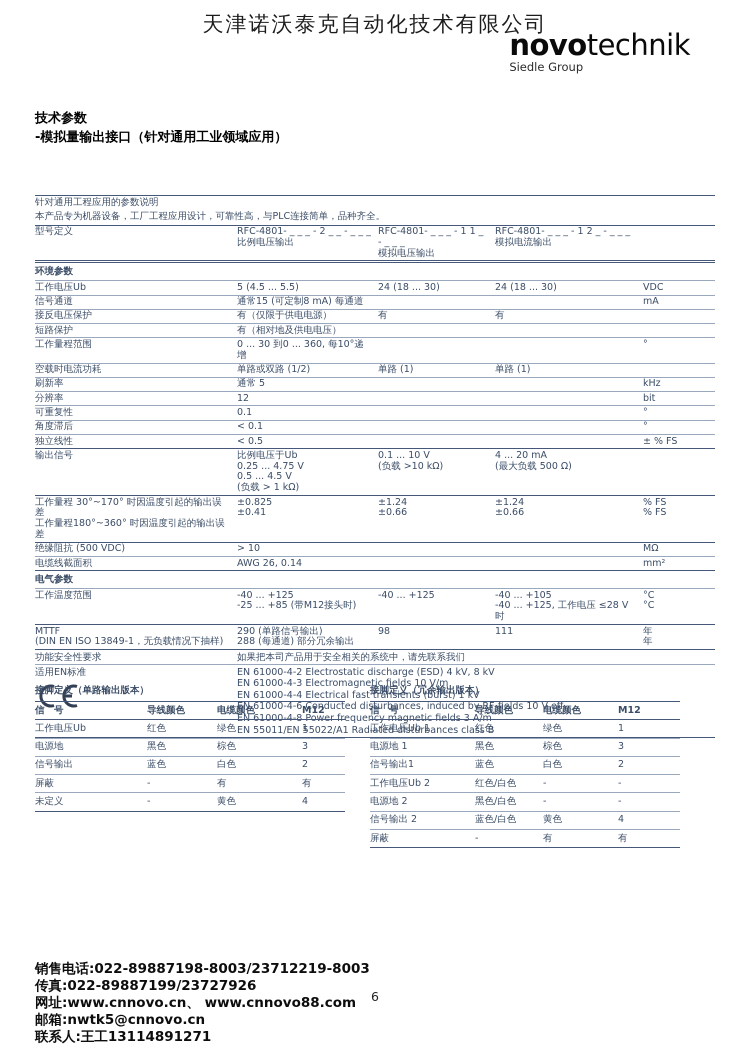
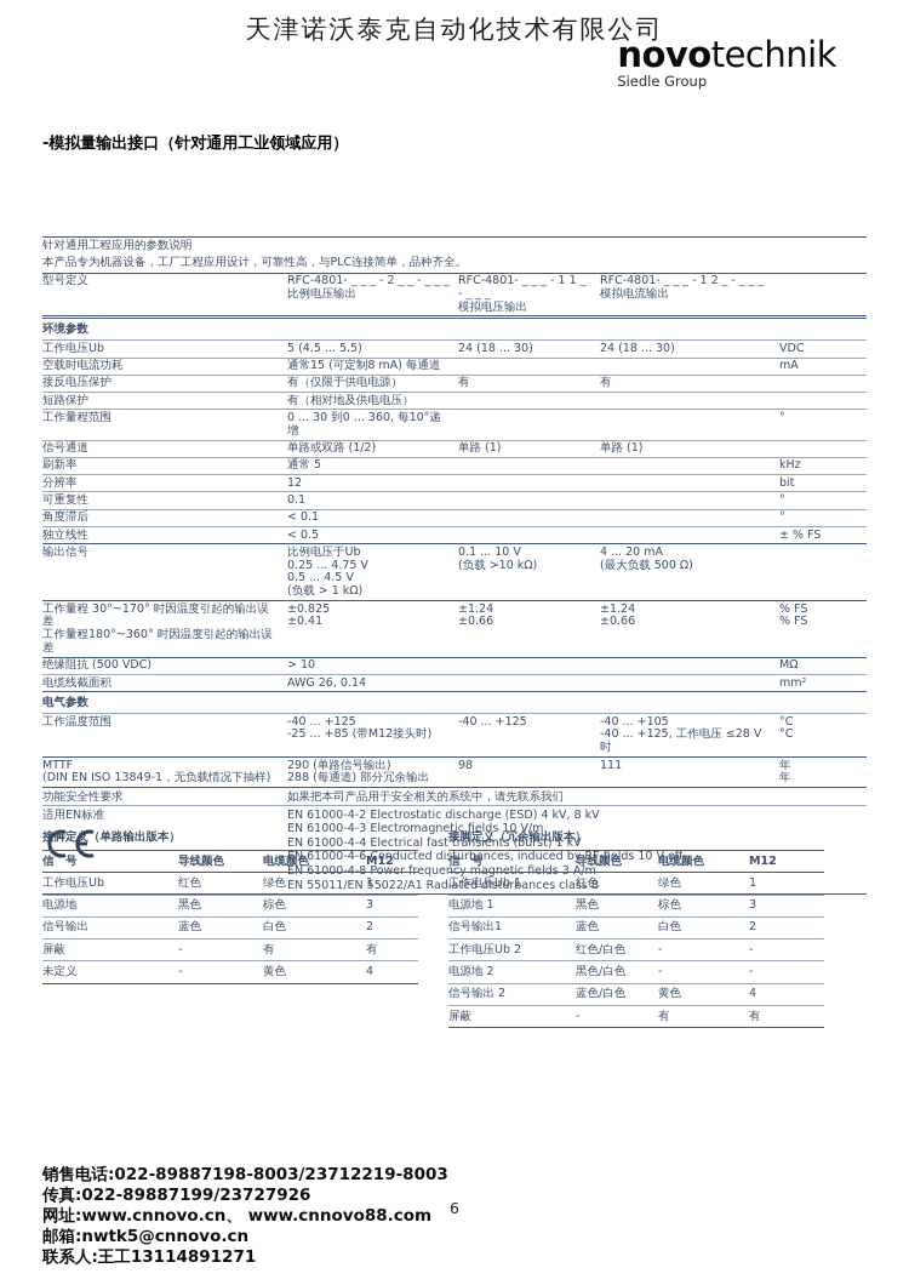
  天津诺沃泰克自动化技术有限公司
  novotechnik
  Siedle Group
- 技术参数
  -模拟量输出接口（针对通用工业领域应用）
  针对通用工程应用的参数说明
  本产品专为机器设备，工厂工程应用设计，可靠性高，与PLC连接简单，品种齐全。
  型号定义
  RFC-4801- _ _ _ - 2 _ _ - _ _ _
  比例电压输出
  RFC-4801- _ _ _ - 1 1 _ - _ _ _
  模拟电压输出
  RFC-4801- _ _ _ - 1 2 _ - _ _ _
  模拟电流输出
  环境参数
  工作电压Ub
  5 (4.5 ... 5.5)
  24 (18 ... 30)
  24 (18 ... 30)
  VDC
- 信号通道
+ 空载时电流功耗
  通常15 (可定制8 mA) 每通道
  mA
  接反电压保护
  有（仅限于供电电源）
  有
  有
  短路保护
  有（相对地及供电电压）
  工作量程范围
  0 ... 30 到0 ... 360, 每10°递增
  °
- 空载时电流功耗
+ 信号通道
  单路或双路 (1/2)
  单路 (1)
  单路 (1)
  刷新率
  通常 5
  kHz
  分辨率
  12
  bit
  可重复性
  0.1
  °
  角度滞后
  < 0.1
  °
  独立线性
  < 0.5
  ± % FS
  输出信号
  比例电压于Ub
  0.25 ... 4.75 V
  0.5 ... 4.5 V
  (负载 > 1 kΩ)
  0.1 ... 10 V
  (负载 >10 kΩ)
  4 ... 20 mA
  (最大负载 500 Ω)
  工作量程 30°~170° 时因温度引起的输出误差
  工作量程180°~360° 时因温度引起的输出误差
  ±0.825
  ±0.41
  ±1.24
  ±0.66
  ±1.24
  ±0.66
  % FS
  % FS
  绝缘阻抗 (500 VDC)
  > 10
  MΩ
  电缆线截面积
  AWG 26, 0.14
  mm²
  电气参数
  工作温度范围
  -40 ... +125
  -25 ... +85 (带M12接头时)
  -40 ... +125
  -40 ... +105
  -40 ... +125, 工作电压 ≤28 V时
  °C
  °C
  MTTF
  (DIN EN ISO 13849-1，无负载情况下抽样)
  290 (单路信号输出)
  288 (每通道) 部分冗余输出
  98
  111
  年
  年
  功能安全性要求
  如果把本司产品用于安全相关的系统中，请先联系我们
  适用EN标准
  EN 61000-4-2 Electrostatic discharge (ESD) 4 kV, 8 kV
  EN 61000-4-3 Electromagnetic fields 10 V/m
  EN 61000-4-4 Electrical fast transients (burst) 1 kV
  EN 61000-4-6 Conducted disturbances, induced by RF-fields 10 V eff.
  EN 61000-4-8 Power frequency magnetic fields 3 A/m
  EN 55011/EN 55022/A1 Radiated disturbances class B
  接脚定义（单路输出版本）
  信 号
  导线颜色
  电缆颜色
  M12
  工作电压Ub
  红色
  绿色
  1
  电源地
  黑色
  棕色
  3
  信号输出
  蓝色
  白色
  2
  屏蔽
  -
  有
  有
  未定义
  -
  黄色
  4
  接脚定义（冗余输出版本）
  信 号
  导线颜色
  电缆颜色
  M12
  工作电压Ub 1
  红色
  绿色
  1
  电源地 1
  黑色
  棕色
  3
  信号输出1
  蓝色
  白色
  2
  工作电压Ub 2
  红色/白色
  -
  -
  电源地 2
  黑色/白色
  -
  -
  信号输出 2
  蓝色/白色
  黄色
  4
  屏蔽
  -
  有
  有
  销售电话:022-89887198-8003/23712219-8003
  传真:022-89887199/23727926
  网址:www.cnnovo.cn、 www.cnnovo88.com
  邮箱:nwtk5@cnnovo.cn
  联系人:王工13114891271
  6
